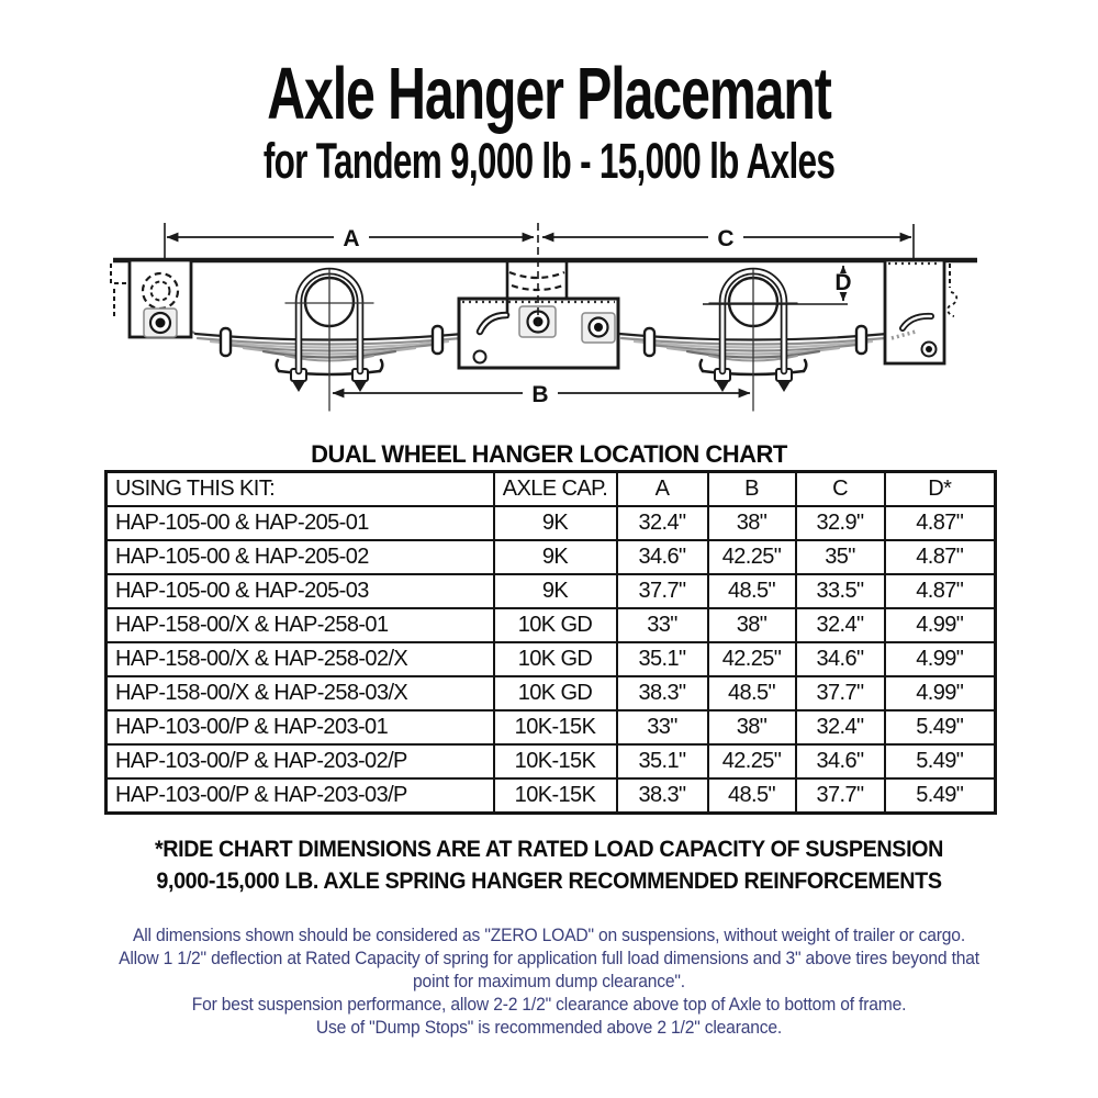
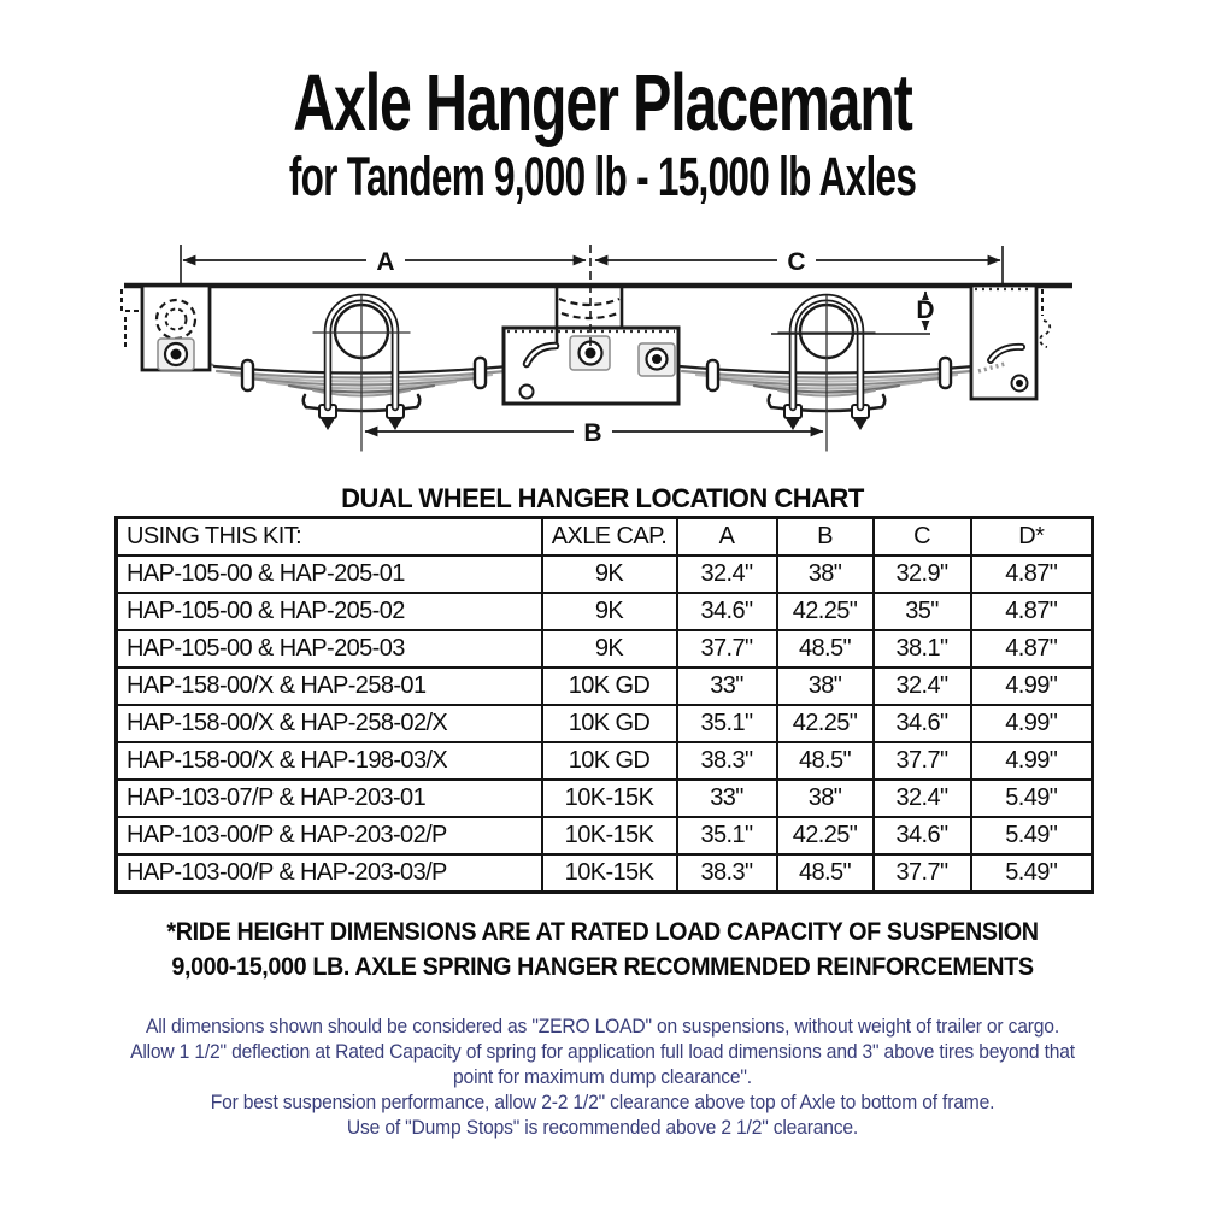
  Axle Hanger Placemant
  for Tandem 9,000 lb - 15,000 lb Axles
  A
  C
  B
  D
  DUAL WHEEL HANGER LOCATION CHART
  USING THIS KIT:	AXLE CAP.	A	B	C	D*
  HAP-105-00 & HAP-205-01	9K	32.4"	38"	32.9"	4.87"
  HAP-105-00 & HAP-205-02	9K	34.6"	42.25"	35"	4.87"
- HAP-105-00 & HAP-205-03	9K	37.7"	48.5"	33.5"	4.87"
+ HAP-105-00 & HAP-205-03	9K	37.7"	48.5"	38.1"	4.87"
  HAP-158-00/X & HAP-258-01	10K GD	33"	38"	32.4"	4.99"
  HAP-158-00/X & HAP-258-02/X	10K GD	35.1"	42.25"	34.6"	4.99"
- HAP-158-00/X & HAP-258-03/X	10K GD	38.3"	48.5"	37.7"	4.99"
+ HAP-158-00/X & HAP-198-03/X	10K GD	38.3"	48.5"	37.7"	4.99"
- HAP-103-00/P & HAP-203-01	10K-15K	33"	38"	32.4"	5.49"
+ HAP-103-07/P & HAP-203-01	10K-15K	33"	38"	32.4"	5.49"
  HAP-103-00/P & HAP-203-02/P	10K-15K	35.1"	42.25"	34.6"	5.49"
  HAP-103-00/P & HAP-203-03/P	10K-15K	38.3"	48.5"	37.7"	5.49"
- *RIDE CHART DIMENSIONS ARE AT RATED LOAD CAPACITY OF SUSPENSION
+ *RIDE HEIGHT DIMENSIONS ARE AT RATED LOAD CAPACITY OF SUSPENSION
  9,000-15,000 LB. AXLE SPRING HANGER RECOMMENDED REINFORCEMENTS
  All dimensions shown should be considered as "ZERO LOAD" on suspensions, without weight of trailer or cargo.
  Allow 1 1/2" deflection at Rated Capacity of spring for application full load dimensions and 3" above tires beyond that
  point for maximum dump clearance".
  For best suspension performance, allow 2-2 1/2" clearance above top of Axle to bottom of frame.
  Use of "Dump Stops" is recommended above 2 1/2" clearance.
